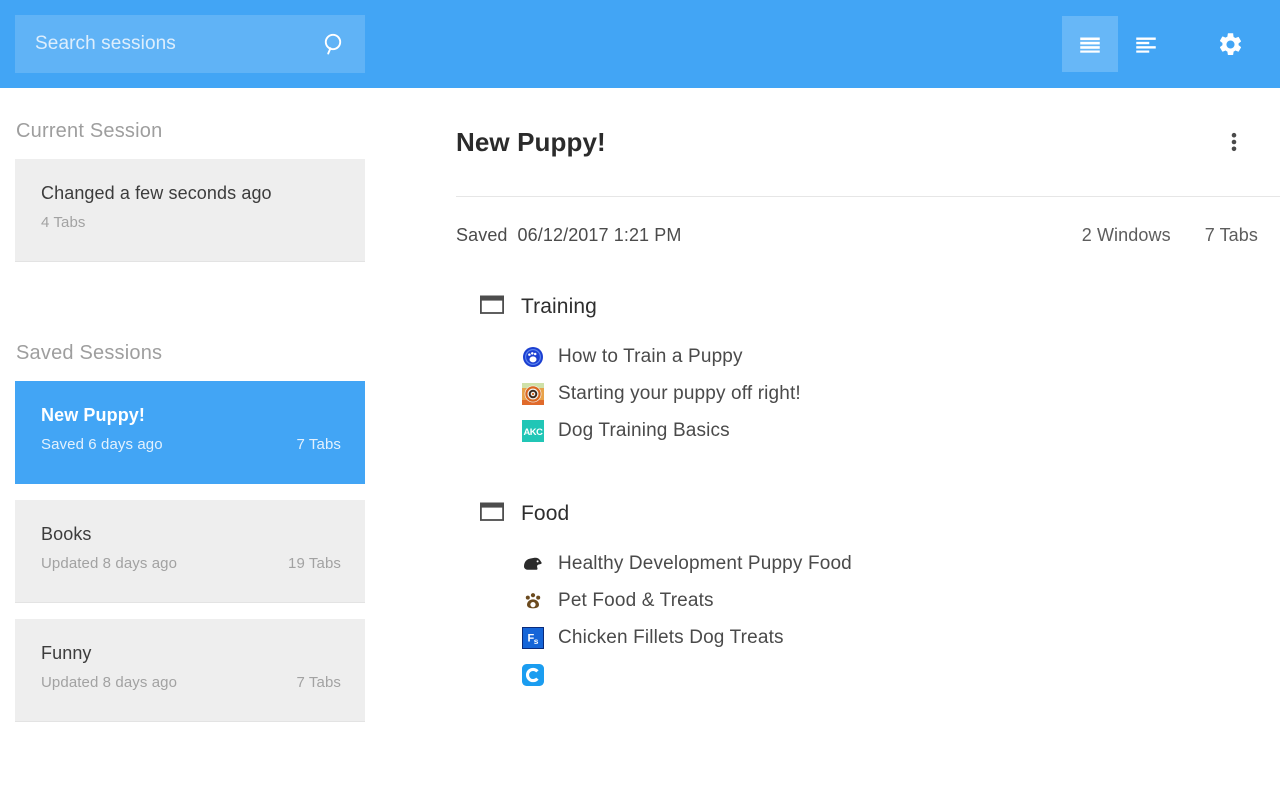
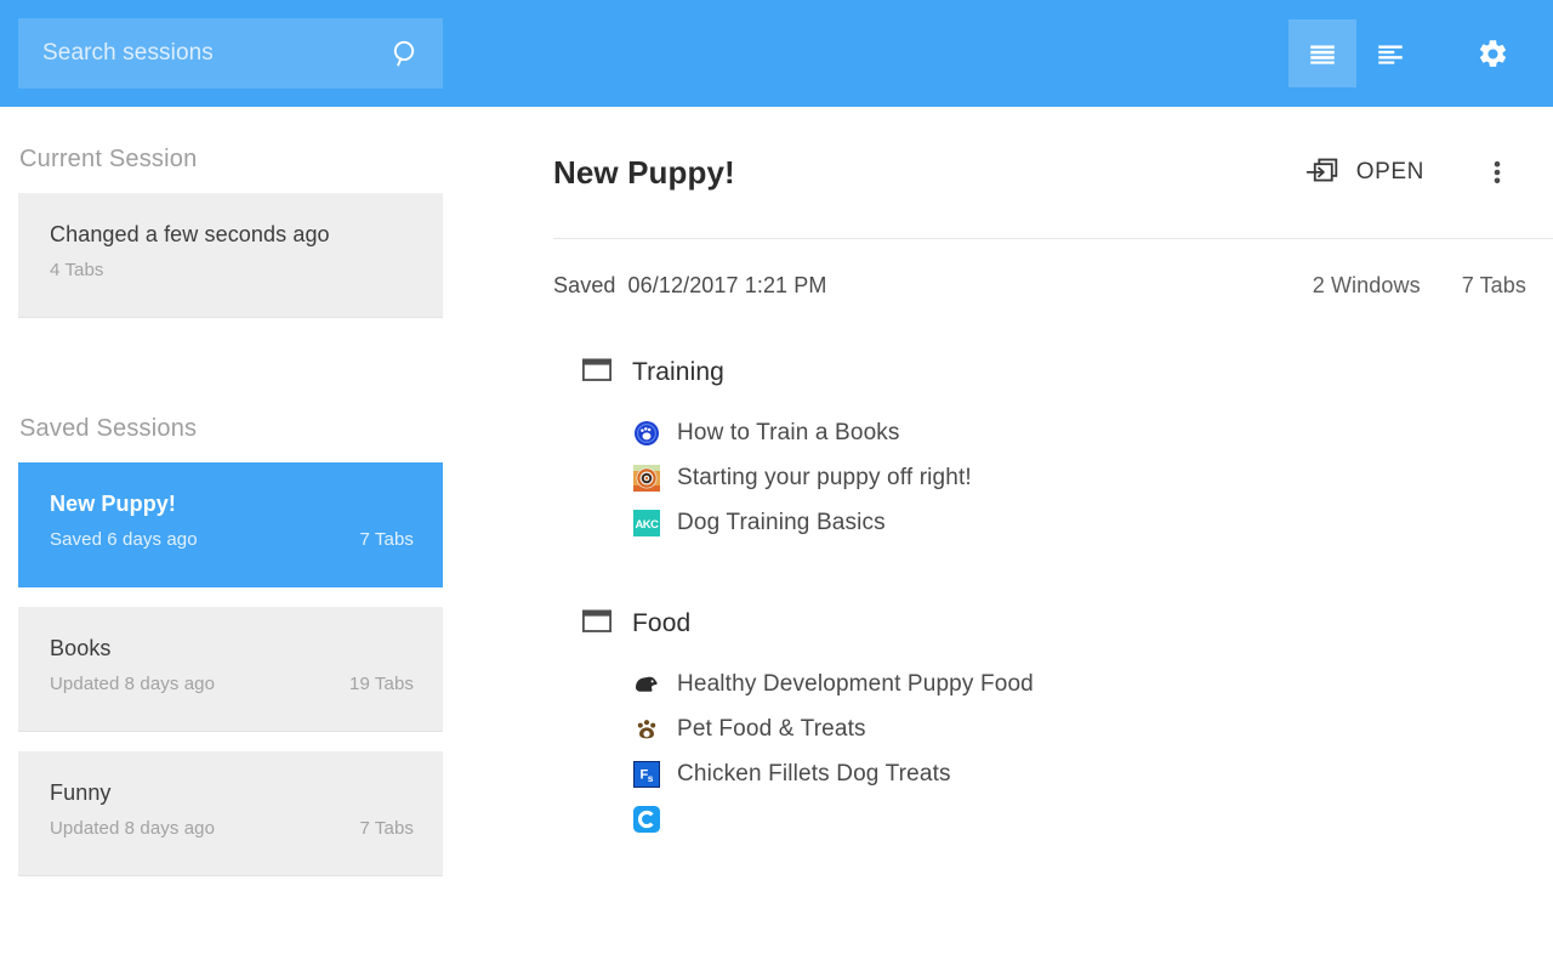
  Search sessions
  Current Session
  Changed a few seconds ago
  4 Tabs
  Saved Sessions
  New Puppy!
  Saved 6 days ago
  7 Tabs
  Books
  Updated 8 days ago
  19 Tabs
  Funny
  Updated 8 days ago
  7 Tabs
  New Puppy!
+ OPEN
  Saved
  06/12/2017 1:21 PM
  2 Windows
  7 Tabs
  Training
- How to Train a Puppy
+ How to Train a Books
  Starting your puppy off right!
  AKC
  Dog Training Basics
  Food
  Healthy Development Puppy Food
  Pet Food & Treats
  F
  s
  Chicken Fillets Dog Treats
